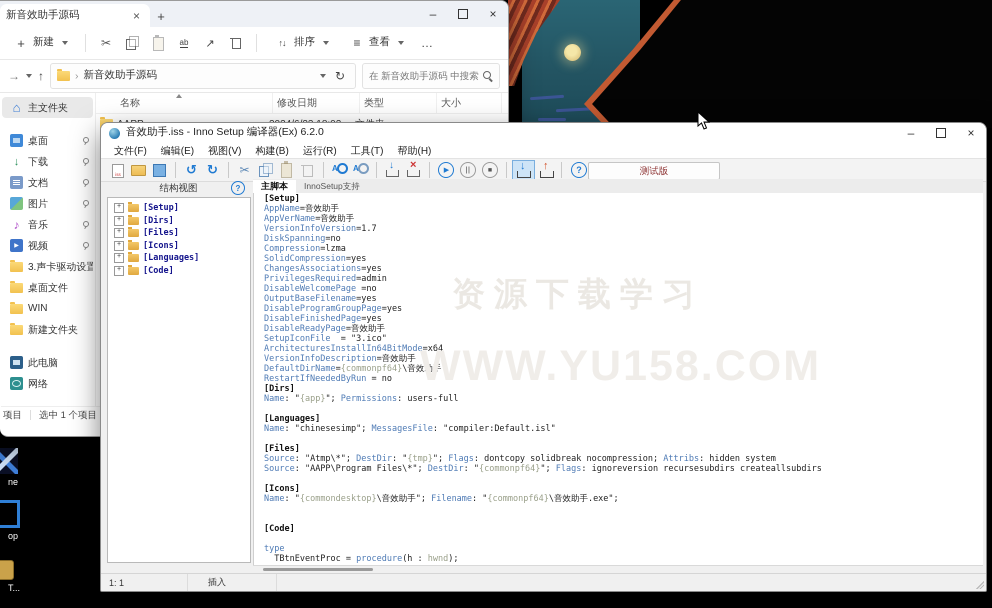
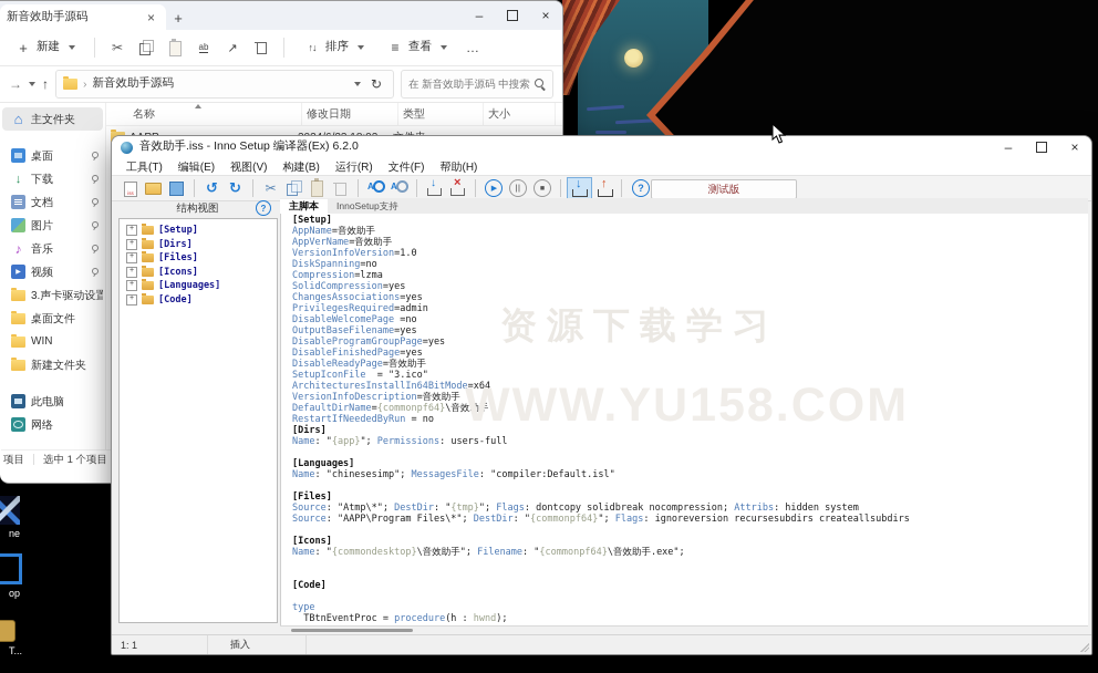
  ne
  op
  T...
  新音效助手源码
  ×
  +
  –
  ×
  新建
  排序
  查看
  ›
  新音效助手源码
  在 新音效助手源码 中搜索
  主文件夹
  桌面
  下载
  文档
  图片
  音乐
  视频
  3.声卡驱动设置
  桌面文件
  WIN
  新建文件夹
  此电脑
  网络
  名称
  修改日期
  类型
  大小
  项目
  选中 1 个项目
  音效助手.iss - Inno Setup 编译器(Ex) 6.2.0
  –
  ×
- 文件(F)
+ 工具(T)
  编辑(E)
  视图(V)
  构建(B)
  运行(R)
- 工具(T)
+ 文件(F)
  帮助(H)
  测试版
  结构视图
  ?
  [Setup]
  [Dirs]
  [Files]
  [Icons]
  [Languages]
  [Code]
  主脚本
  InnoSetup支持
  [Setup]
  AppName=音效助手
  AppVerName=音效助手
- VersionInfoVersion=1.7
+ VersionInfoVersion=1.0
  DiskSpanning=no
  Compression=lzma
  SolidCompression=yes
  ChangesAssociations=yes
  PrivilegesRequired=admin
  DisableWelcomePage =no
  OutputBaseFilename=yes
  DisableProgramGroupPage=yes
  DisableFinishedPage=yes
  DisableReadyPage=音效助手
  SetupIconFile = "3.ico"
  ArchitecturesInstallIn64BitMode=x64
  VersionInfoDescription=音效助手
  DefaultDirName={commonpf64}\音效助手
  RestartIfNeededByRun = no
  [Dirs]
  Name: "{app}"; Permissions: users-full
  [Languages]
  Name: "chinesesimp"; MessagesFile: "compiler:Default.isl"
  [Files]
  Source: "Atmp\*"; DestDir: "{tmp}"; Flags: dontcopy solidbreak nocompression; Attribs: hidden system
  Source: "AAPP\Program Files\*"; DestDir: "{commonpf64}"; Flags: ignoreversion recursesubdirs createallsubdirs
  [Icons]
  Name: "{commondesktop}\音效助手"; Filename: "{commonpf64}\音效助手.exe";
  [Code]
  type
  TBtnEventProc = procedure(h : hwnd);
  1: 1
  插入
  资源下载学习
  WWW.YU158.COM
